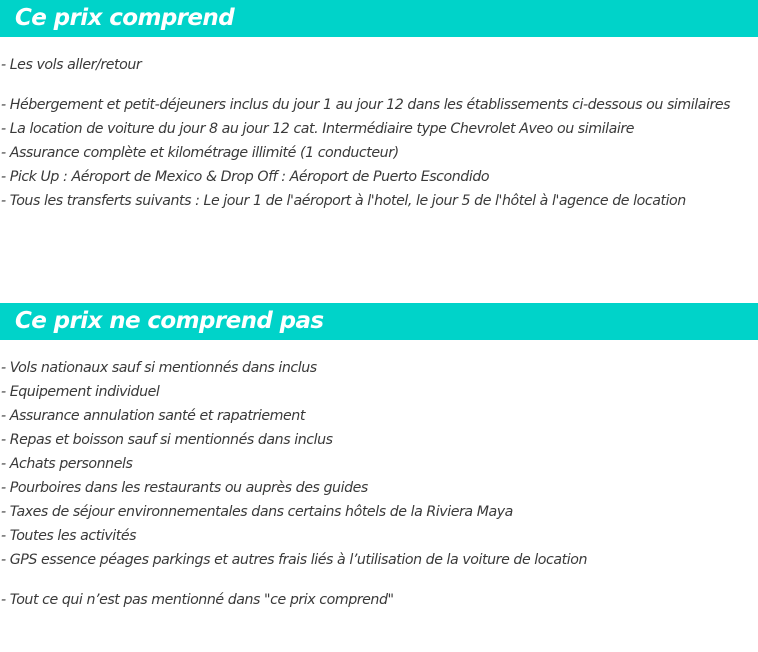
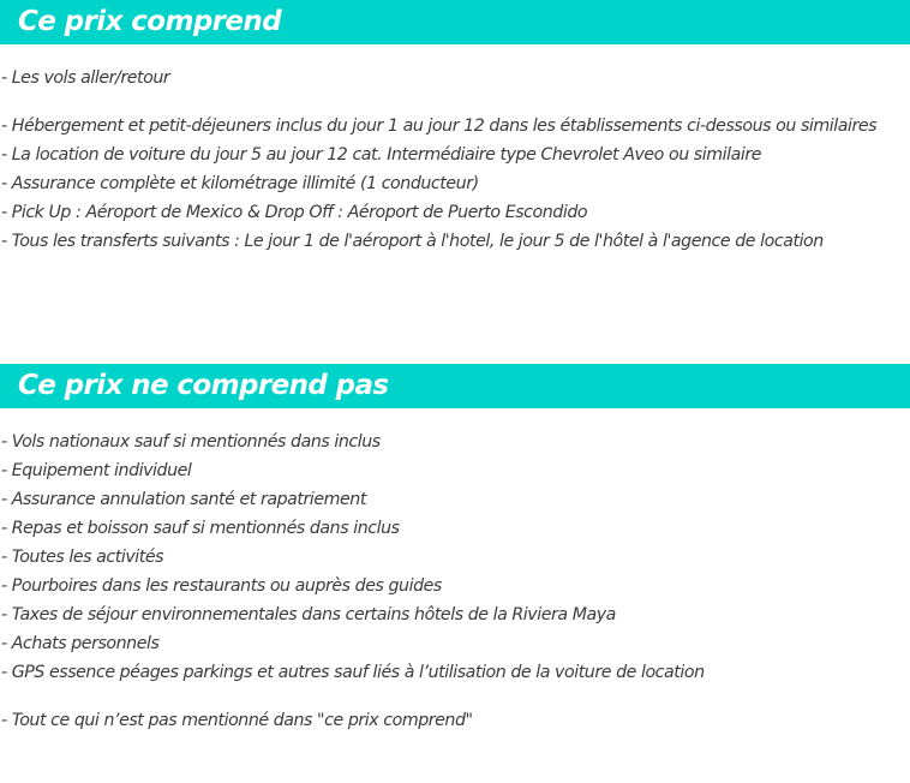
  Ce prix comprend
  - Les vols aller/retour
  - Hébergement et petit-déjeuners inclus du jour 1 au jour 12 dans les établissements ci-dessous ou similaires
- - La location de voiture du jour 8 au jour 12 cat. Intermédiaire type Chevrolet Aveo ou similaire
+ - La location de voiture du jour 5 au jour 12 cat. Intermédiaire type Chevrolet Aveo ou similaire
  - Assurance complète et kilométrage illimité (1 conducteur)
  - Pick Up : Aéroport de Mexico & Drop Off : Aéroport de Puerto Escondido
  - Tous les transferts suivants : Le jour 1 de l'aéroport à l'hotel, le jour 5 de l'hôtel à l'agence de location
  Ce prix ne comprend pas
  - Vols nationaux sauf si mentionnés dans inclus
  - Equipement individuel
  - Assurance annulation santé et rapatriement
  - Repas et boisson sauf si mentionnés dans inclus
- - Achats personnels
+ - Toutes les activités
  - Pourboires dans les restaurants ou auprès des guides
  - Taxes de séjour environnementales dans certains hôtels de la Riviera Maya
- - Toutes les activités
+ - Achats personnels
- - GPS essence péages parkings et autres frais liés à l’utilisation de la voiture de location
+ - GPS essence péages parkings et autres sauf liés à l’utilisation de la voiture de location
  - Tout ce qui n’est pas mentionné dans "ce prix comprend"
